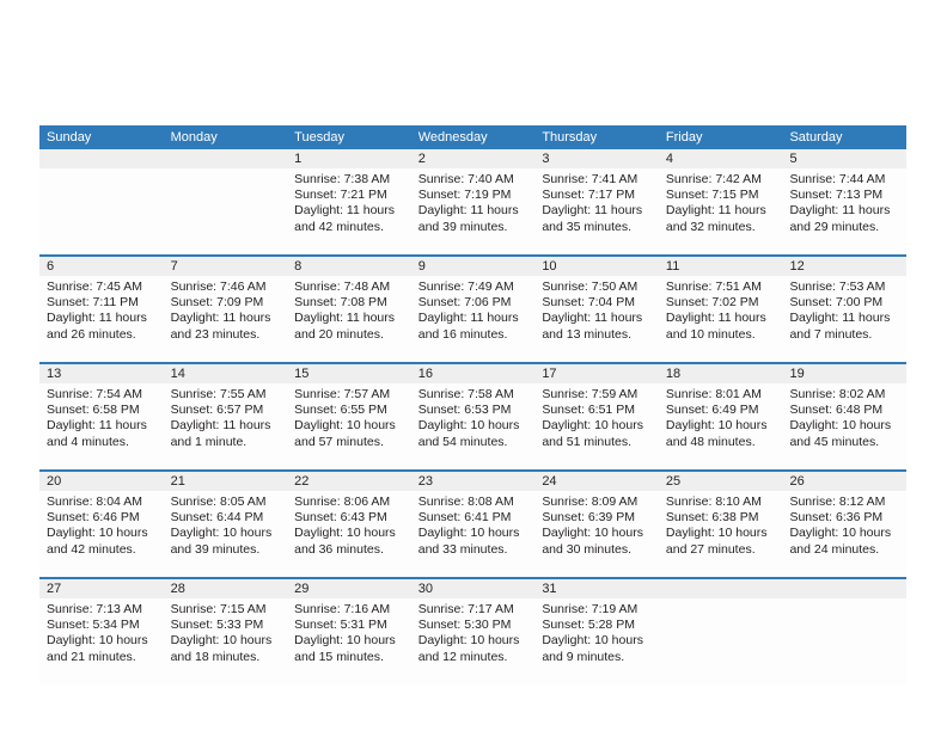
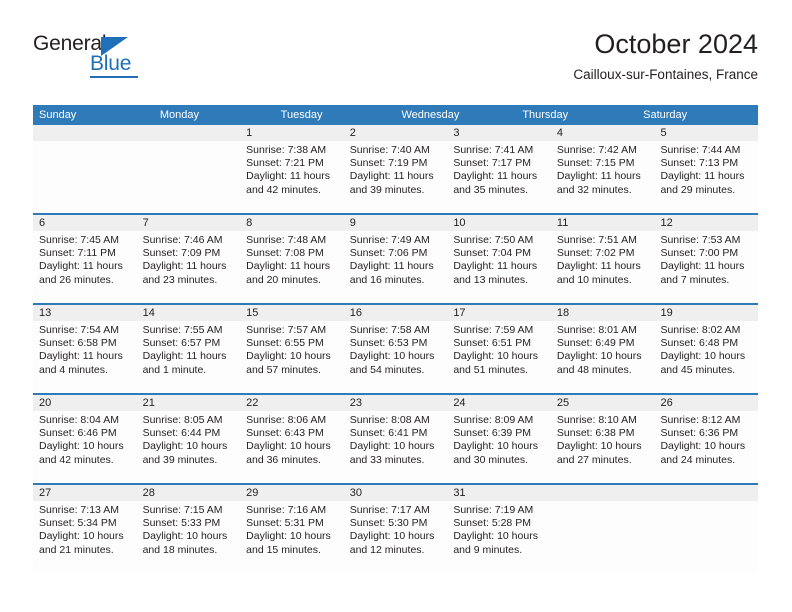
+ General
+ Blue
+ October 2024
+ Cailloux-sur-Fontaines, France
  Sunday
  Monday
  Tuesday
  Wednesday
  Thursday
- Friday
  Saturday
  1
  2
  3
  4
  5
  Sunrise: 7:38 AM
  Sunset: 7:21 PM
  Daylight: 11 hours
  and 42 minutes.
  Sunrise: 7:40 AM
  Sunset: 7:19 PM
  Daylight: 11 hours
  and 39 minutes.
  Sunrise: 7:41 AM
  Sunset: 7:17 PM
  Daylight: 11 hours
  and 35 minutes.
  Sunrise: 7:42 AM
  Sunset: 7:15 PM
  Daylight: 11 hours
  and 32 minutes.
  Sunrise: 7:44 AM
  Sunset: 7:13 PM
  Daylight: 11 hours
  and 29 minutes.
  6
  7
  8
  9
  10
  11
  12
  Sunrise: 7:45 AM
  Sunset: 7:11 PM
  Daylight: 11 hours
  and 26 minutes.
  Sunrise: 7:46 AM
  Sunset: 7:09 PM
  Daylight: 11 hours
  and 23 minutes.
  Sunrise: 7:48 AM
  Sunset: 7:08 PM
  Daylight: 11 hours
  and 20 minutes.
  Sunrise: 7:49 AM
  Sunset: 7:06 PM
  Daylight: 11 hours
  and 16 minutes.
  Sunrise: 7:50 AM
  Sunset: 7:04 PM
  Daylight: 11 hours
  and 13 minutes.
  Sunrise: 7:51 AM
  Sunset: 7:02 PM
  Daylight: 11 hours
  and 10 minutes.
  Sunrise: 7:53 AM
  Sunset: 7:00 PM
  Daylight: 11 hours
  and 7 minutes.
  13
  14
  15
  16
  17
  18
  19
  Sunrise: 7:54 AM
  Sunset: 6:58 PM
  Daylight: 11 hours
  and 4 minutes.
  Sunrise: 7:55 AM
  Sunset: 6:57 PM
  Daylight: 11 hours
  and 1 minute.
  Sunrise: 7:57 AM
  Sunset: 6:55 PM
  Daylight: 10 hours
  and 57 minutes.
  Sunrise: 7:58 AM
  Sunset: 6:53 PM
  Daylight: 10 hours
  and 54 minutes.
  Sunrise: 7:59 AM
  Sunset: 6:51 PM
  Daylight: 10 hours
  and 51 minutes.
  Sunrise: 8:01 AM
  Sunset: 6:49 PM
  Daylight: 10 hours
  and 48 minutes.
  Sunrise: 8:02 AM
  Sunset: 6:48 PM
  Daylight: 10 hours
  and 45 minutes.
  20
  21
  22
  23
  24
  25
  26
  Sunrise: 8:04 AM
  Sunset: 6:46 PM
  Daylight: 10 hours
  and 42 minutes.
  Sunrise: 8:05 AM
  Sunset: 6:44 PM
  Daylight: 10 hours
  and 39 minutes.
  Sunrise: 8:06 AM
  Sunset: 6:43 PM
  Daylight: 10 hours
  and 36 minutes.
  Sunrise: 8:08 AM
  Sunset: 6:41 PM
  Daylight: 10 hours
  and 33 minutes.
  Sunrise: 8:09 AM
  Sunset: 6:39 PM
  Daylight: 10 hours
  and 30 minutes.
  Sunrise: 8:10 AM
  Sunset: 6:38 PM
  Daylight: 10 hours
  and 27 minutes.
  Sunrise: 8:12 AM
  Sunset: 6:36 PM
  Daylight: 10 hours
  and 24 minutes.
  27
  28
  29
  30
  31
  Sunrise: 7:13 AM
  Sunset: 5:34 PM
  Daylight: 10 hours
  and 21 minutes.
  Sunrise: 7:15 AM
  Sunset: 5:33 PM
  Daylight: 10 hours
  and 18 minutes.
  Sunrise: 7:16 AM
  Sunset: 5:31 PM
  Daylight: 10 hours
  and 15 minutes.
  Sunrise: 7:17 AM
  Sunset: 5:30 PM
  Daylight: 10 hours
  and 12 minutes.
  Sunrise: 7:19 AM
  Sunset: 5:28 PM
  Daylight: 10 hours
  and 9 minutes.
